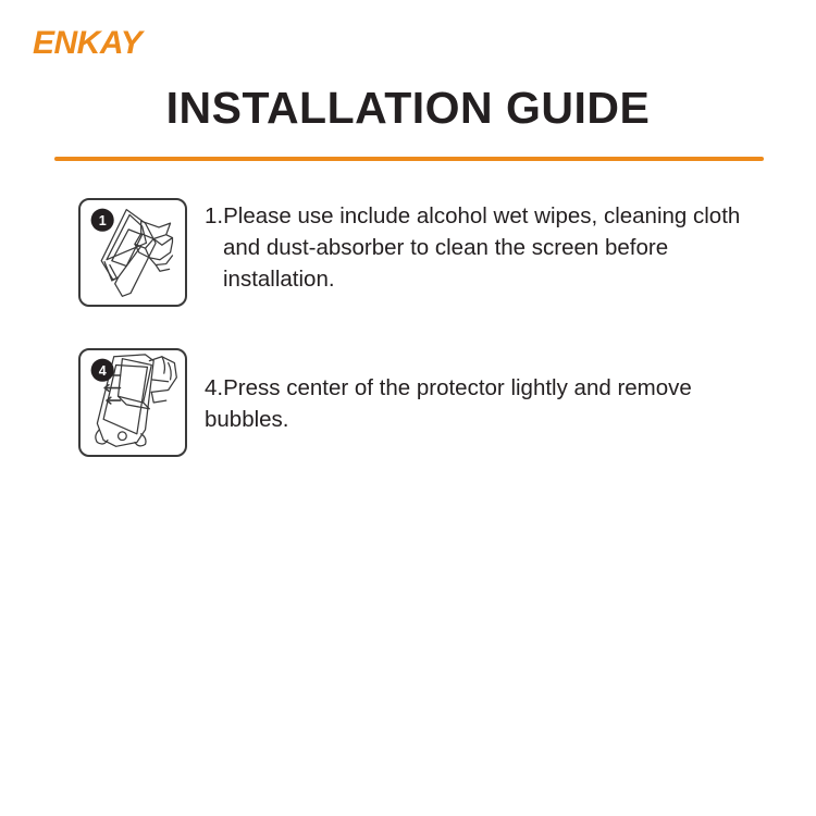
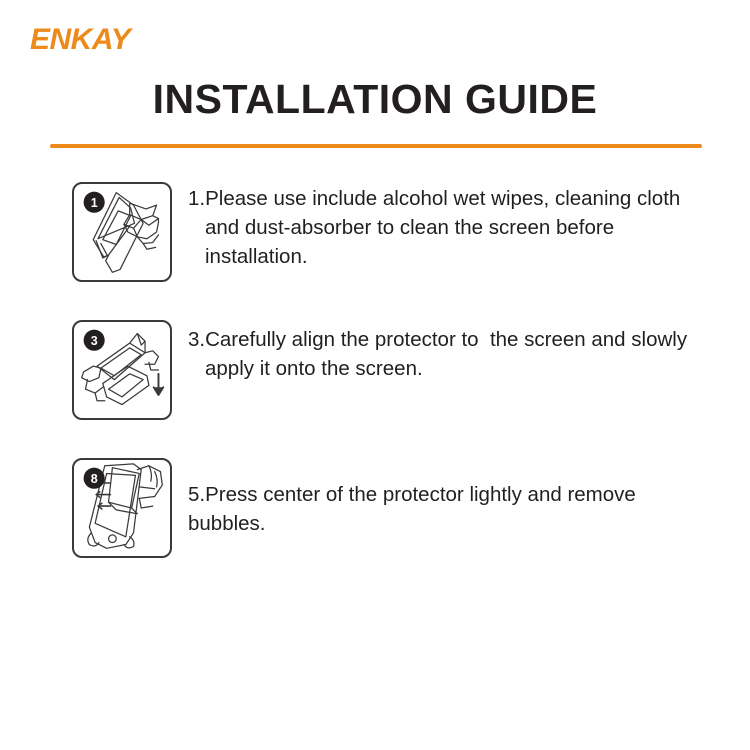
  ENKAY
  INSTALLATION GUIDE
  1
  1.Please use include alcohol wet wipes, cleaning cloth and dust-absorber to clean the screen before installation.
+ 3
+ 3.Carefully align the protector to the screen and slowly apply it onto the screen.
- 4
+ 8
- 4.Press center of the protector lightly and remove bubbles.
+ 5.Press center of the protector lightly and remove bubbles.
